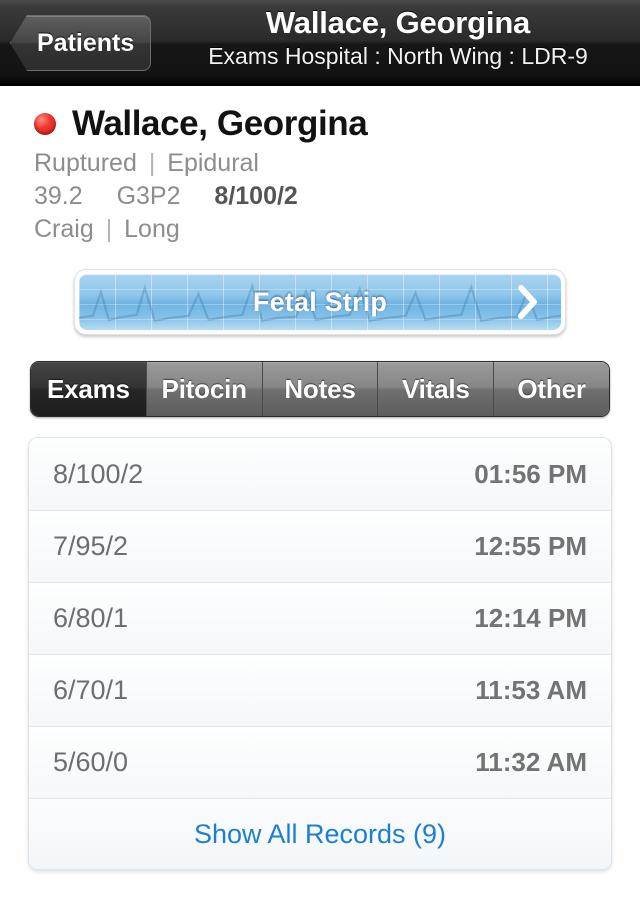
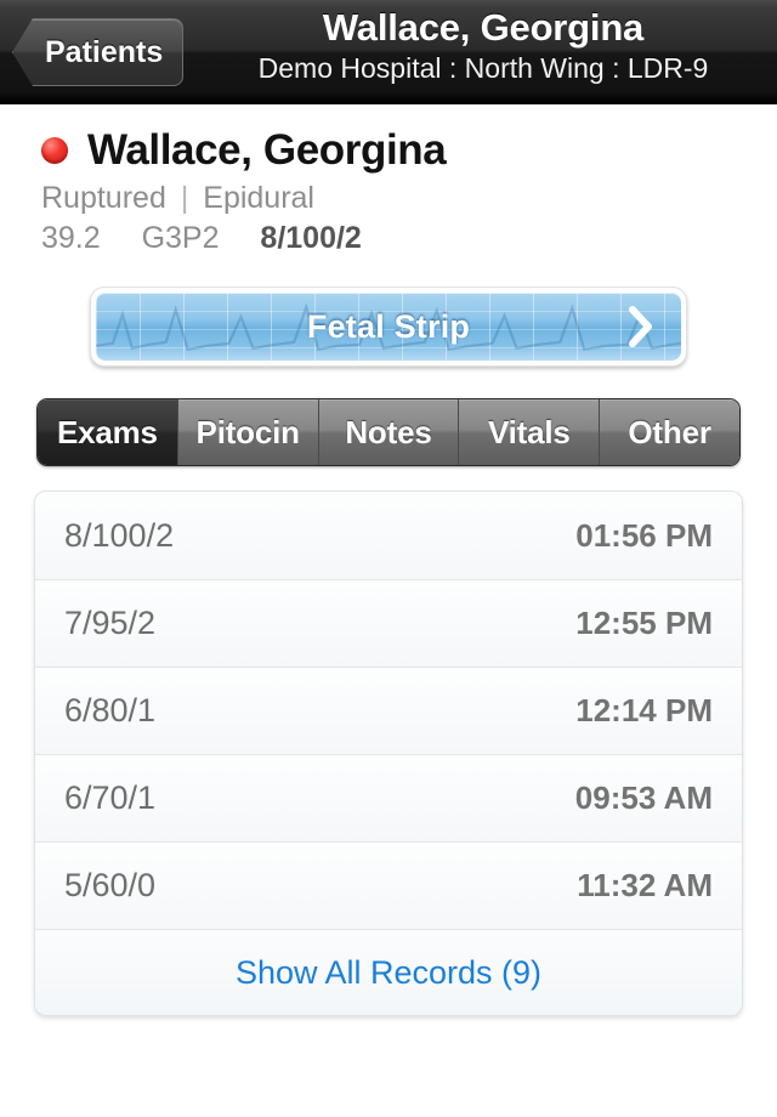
  Patients
  Wallace, Georgina
- Exams Hospital : North Wing : LDR-9
+ Demo Hospital : North Wing : LDR-9
  Wallace, Georgina
  Ruptured | Epidural
  39.2 G3P2 8/100/2
- Craig | Long
  Fetal Strip
  Exams
  Pitocin
  Notes
  Vitals
  Other
  8/100/2
  01:56 PM
  7/95/2
  12:55 PM
  6/80/1
  12:14 PM
  6/70/1
- 11:53 AM
+ 09:53 AM
  5/60/0
  11:32 AM
  Show All Records (9)
